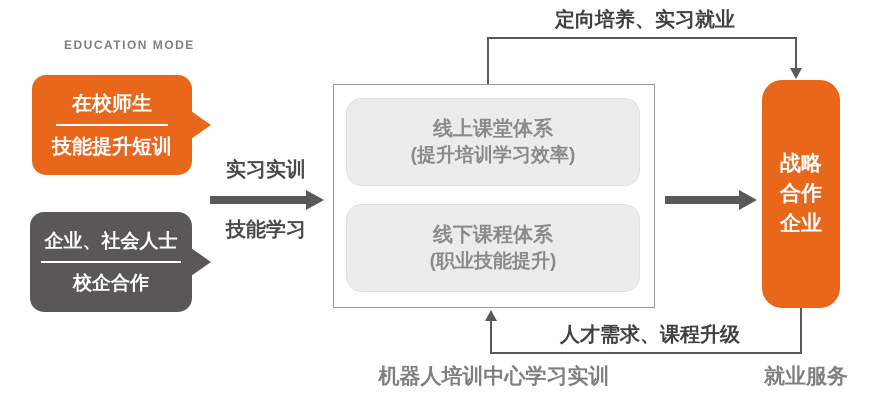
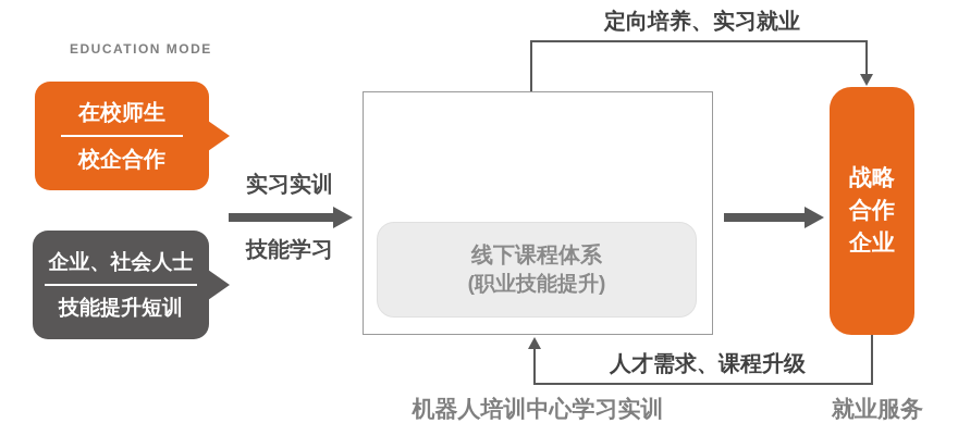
  EDUCATION MODE
  在校师生
- 技能提升短训
+ 校企合作
  企业、社会人士
- 校企合作
+ 技能提升短训
  实习实训
  技能学习
- 线上课堂体系
- (提升培训学习效率)
  线下课程体系
  (职业技能提升)
  机器人培训中心学习实训
  战略
  合作
  企业
  就业服务
  定向培养、实习就业
  人才需求、课程升级
